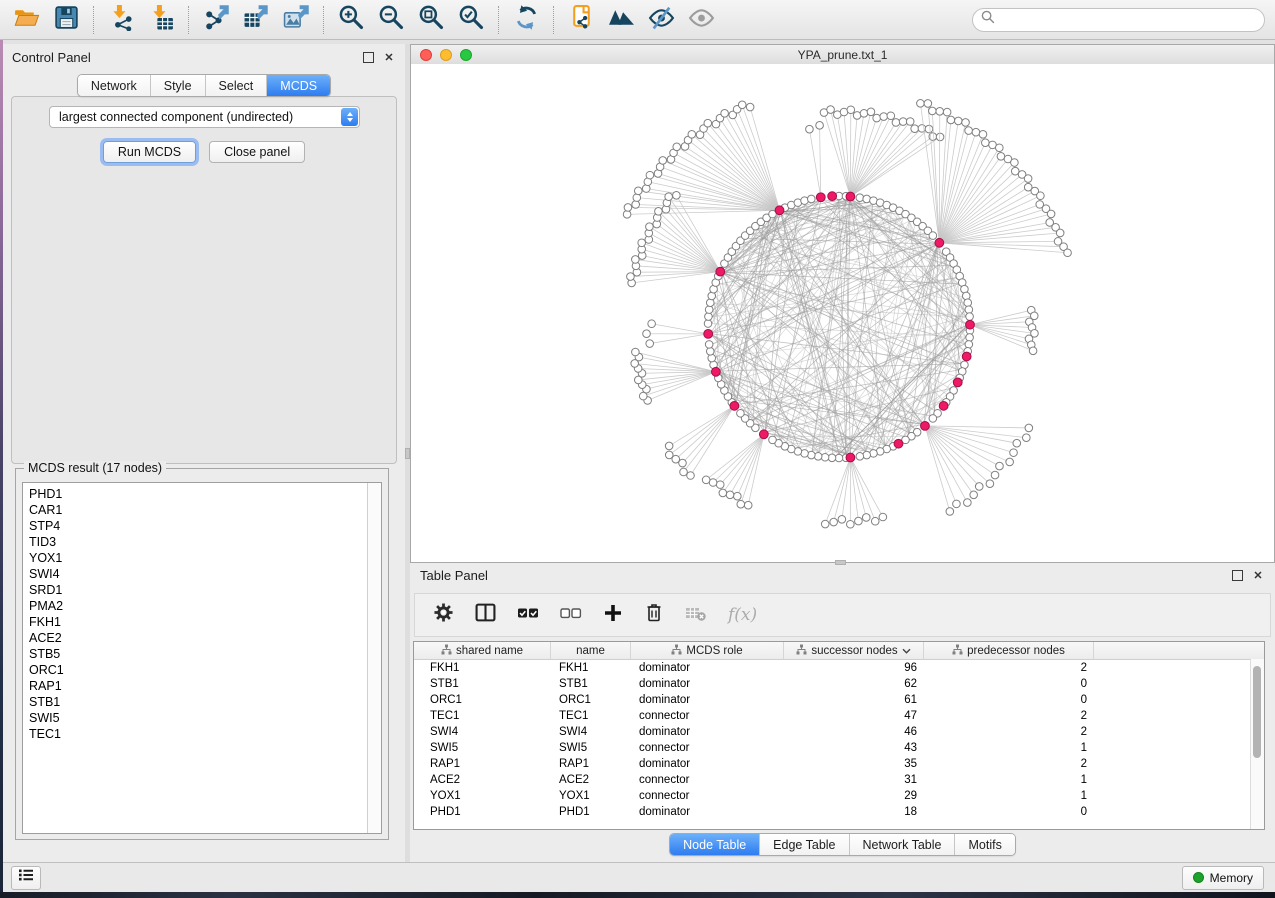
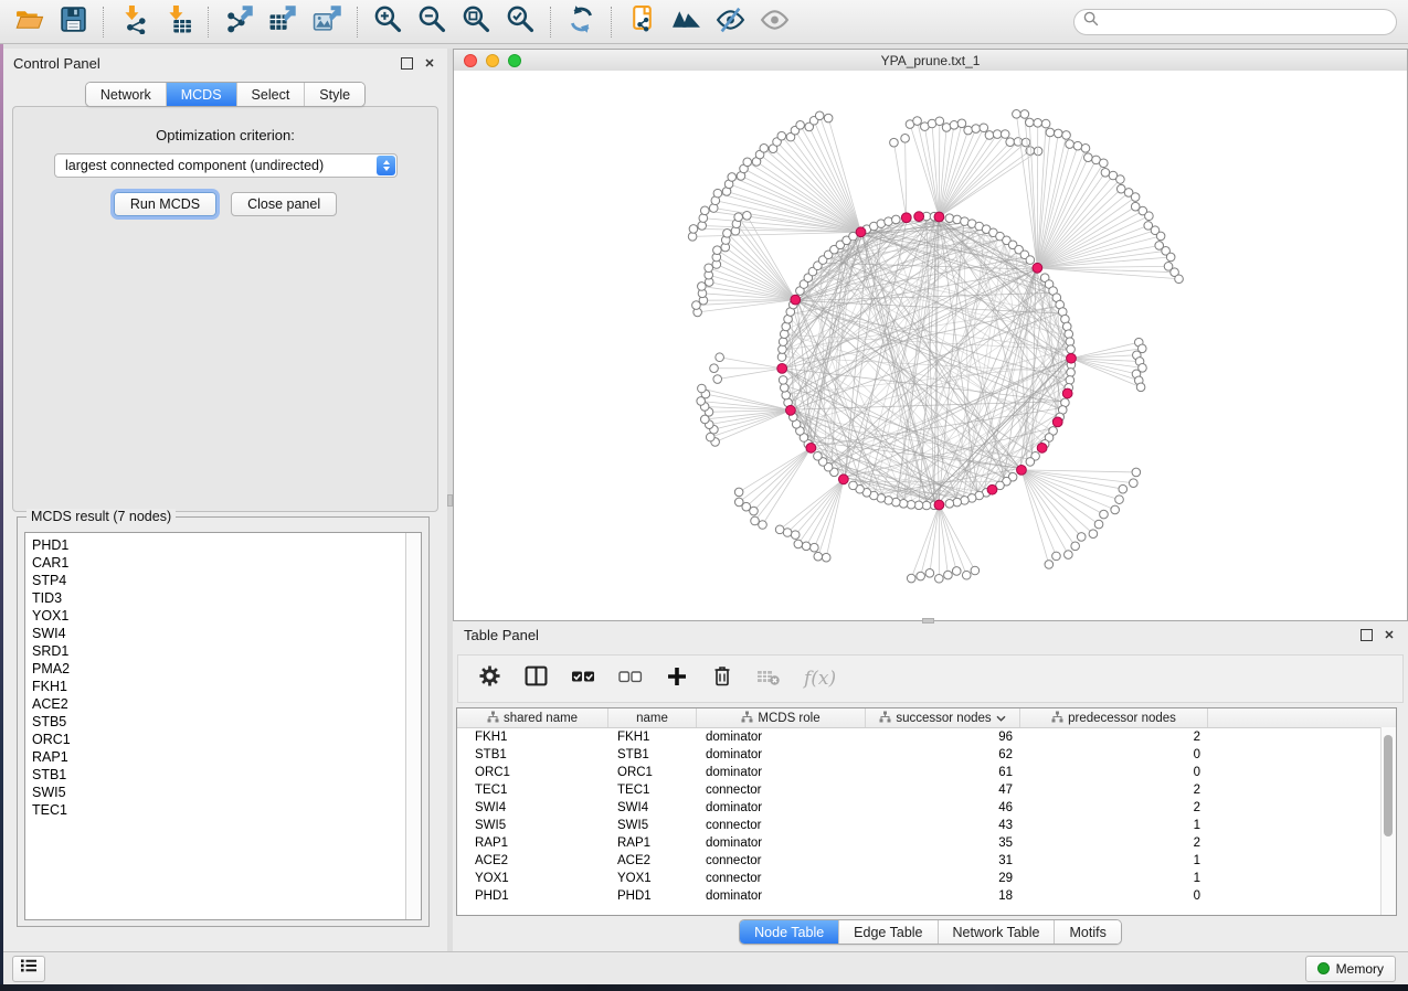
  Control Panel
  ✕
  Network
- Style
+ MCDS
  Select
- MCDS
+ Style
+ Optimization criterion:
  largest connected component (undirected)
  Run MCDS
  Close panel
- MCDS result (17 nodes)
+ MCDS result (7 nodes)
  PHD1
  CAR1
  STP4
  TID3
  YOX1
  SWI4
  SRD1
  PMA2
  FKH1
  ACE2
  STB5
  ORC1
  RAP1
  STB1
  SWI5
  TEC1
  YPA_prune.txt_1
  Table Panel
  ✕
  f(x)
  shared name
  name
  MCDS role
  successor nodes
  predecessor nodes
  FKH1
  FKH1
  dominator
  96
  2
  STB1
  STB1
  dominator
  62
  0
  ORC1
  ORC1
  dominator
  61
  0
  TEC1
  TEC1
  connector
  47
  2
  SWI4
  SWI4
  dominator
  46
  2
  SWI5
  SWI5
  connector
  43
  1
  RAP1
  RAP1
  dominator
  35
  2
  ACE2
  ACE2
  connector
  31
  1
  YOX1
  YOX1
  connector
  29
  1
  PHD1
  PHD1
  dominator
  18
  0
  Node Table
  Edge Table
  Network Table
  Motifs
  Memory
